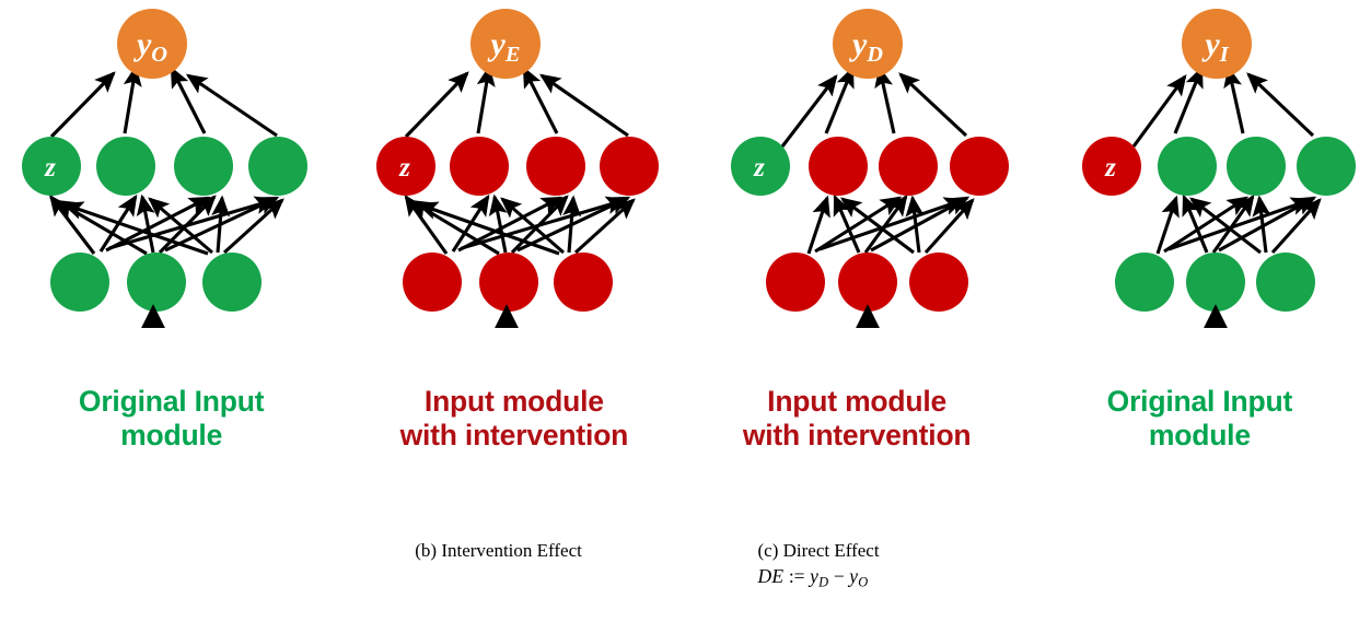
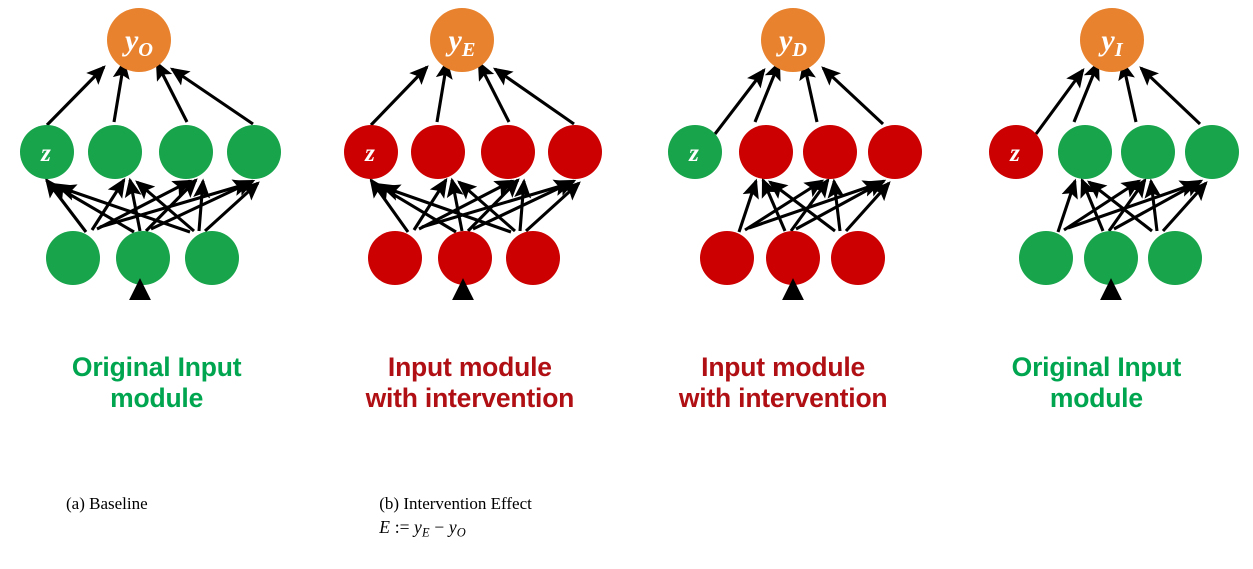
  z
  yO
  Original Input
  module
+ (a) Baseline
  z
  yE
  Input module
  with intervention
  (b) Intervention Effect
+ E := yE − yO
  z
  yD
  Input module
  with intervention
- (c) Direct Effect
- DE := yD − yO
  z
  yI
  Original Input
  module
